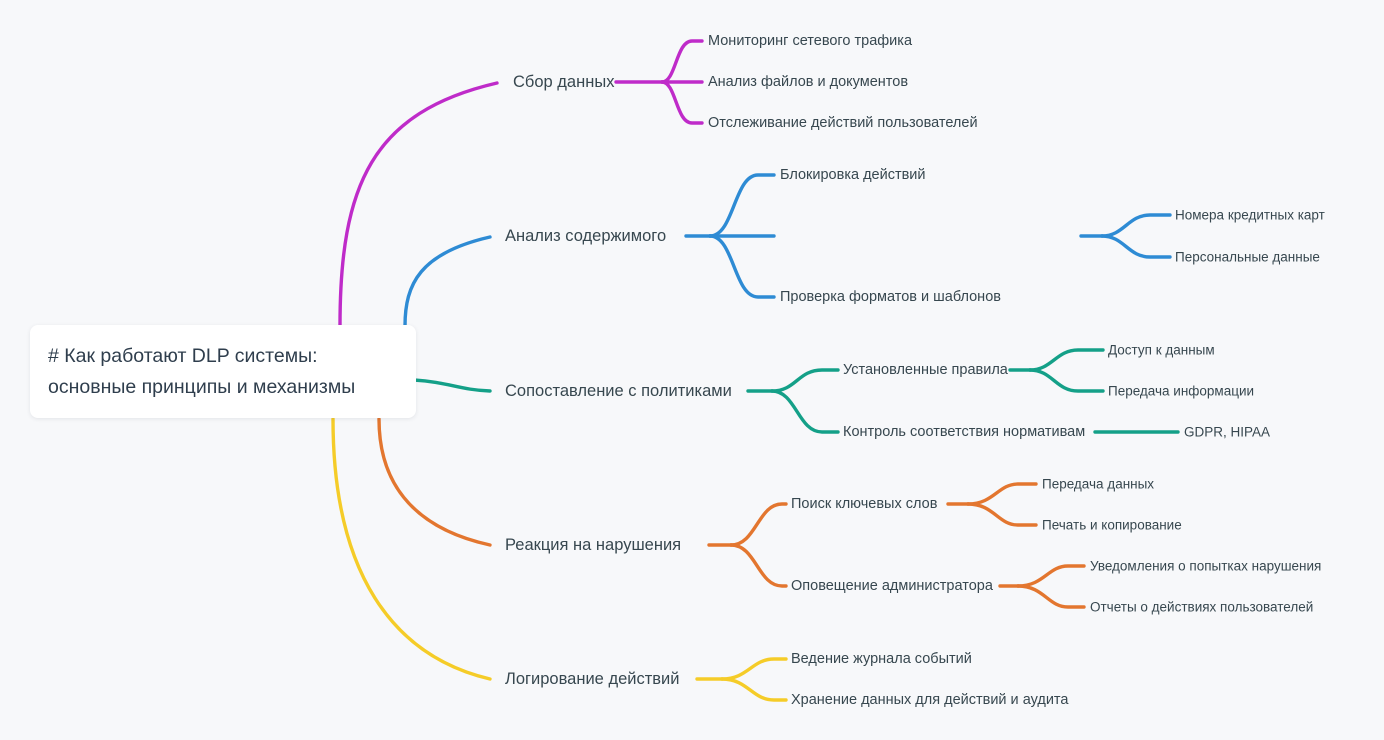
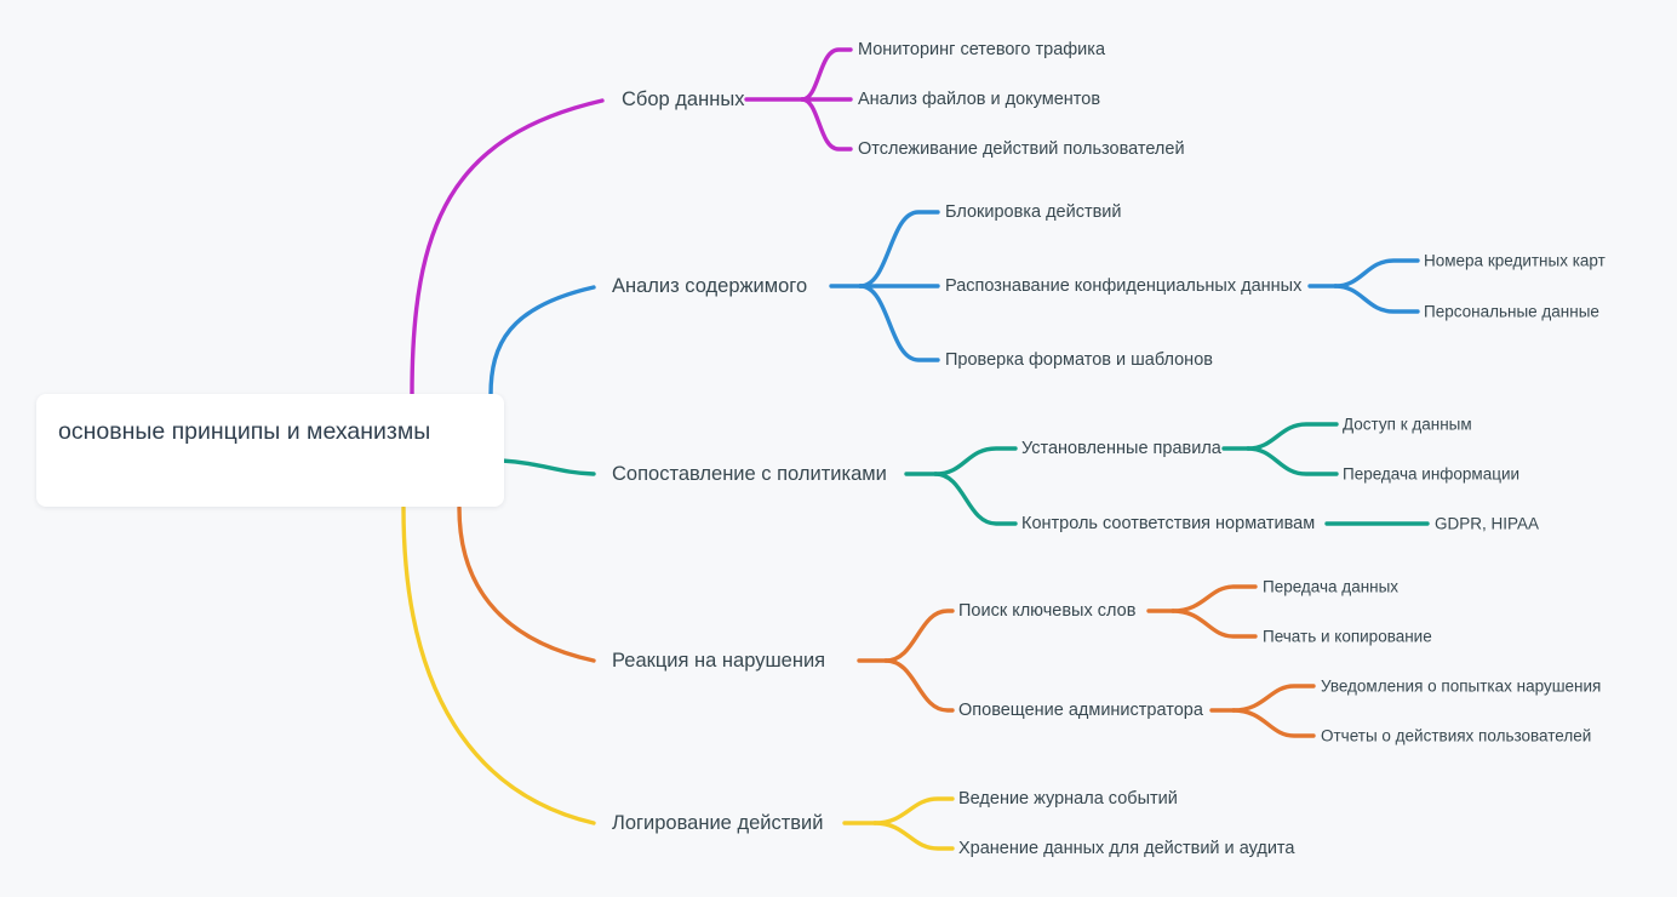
- # Как работают DLP системы:
  основные принципы и механизмы
  Сбор данных
  Анализ содержимого
  Сопоставление с политиками
  Реакция на нарушения
  Логирование действий
  Мониторинг сетевого трафика
  Анализ файлов и документов
  Отслеживание действий пользователей
  Блокировка действий
+ Распознавание конфиденциальных данных
  Проверка форматов и шаблонов
  Номера кредитных карт
  Персональные данные
  Установленные правила
  Контроль соответствия нормативам
  Доступ к данным
  Передача информации
  GDPR, HIPAA
  Поиск ключевых слов
  Оповещение администратора
  Передача данных
  Печать и копирование
  Уведомления о попытках нарушения
  Отчеты о действиях пользователей
  Ведение журнала событий
  Хранение данных для действий и аудита
